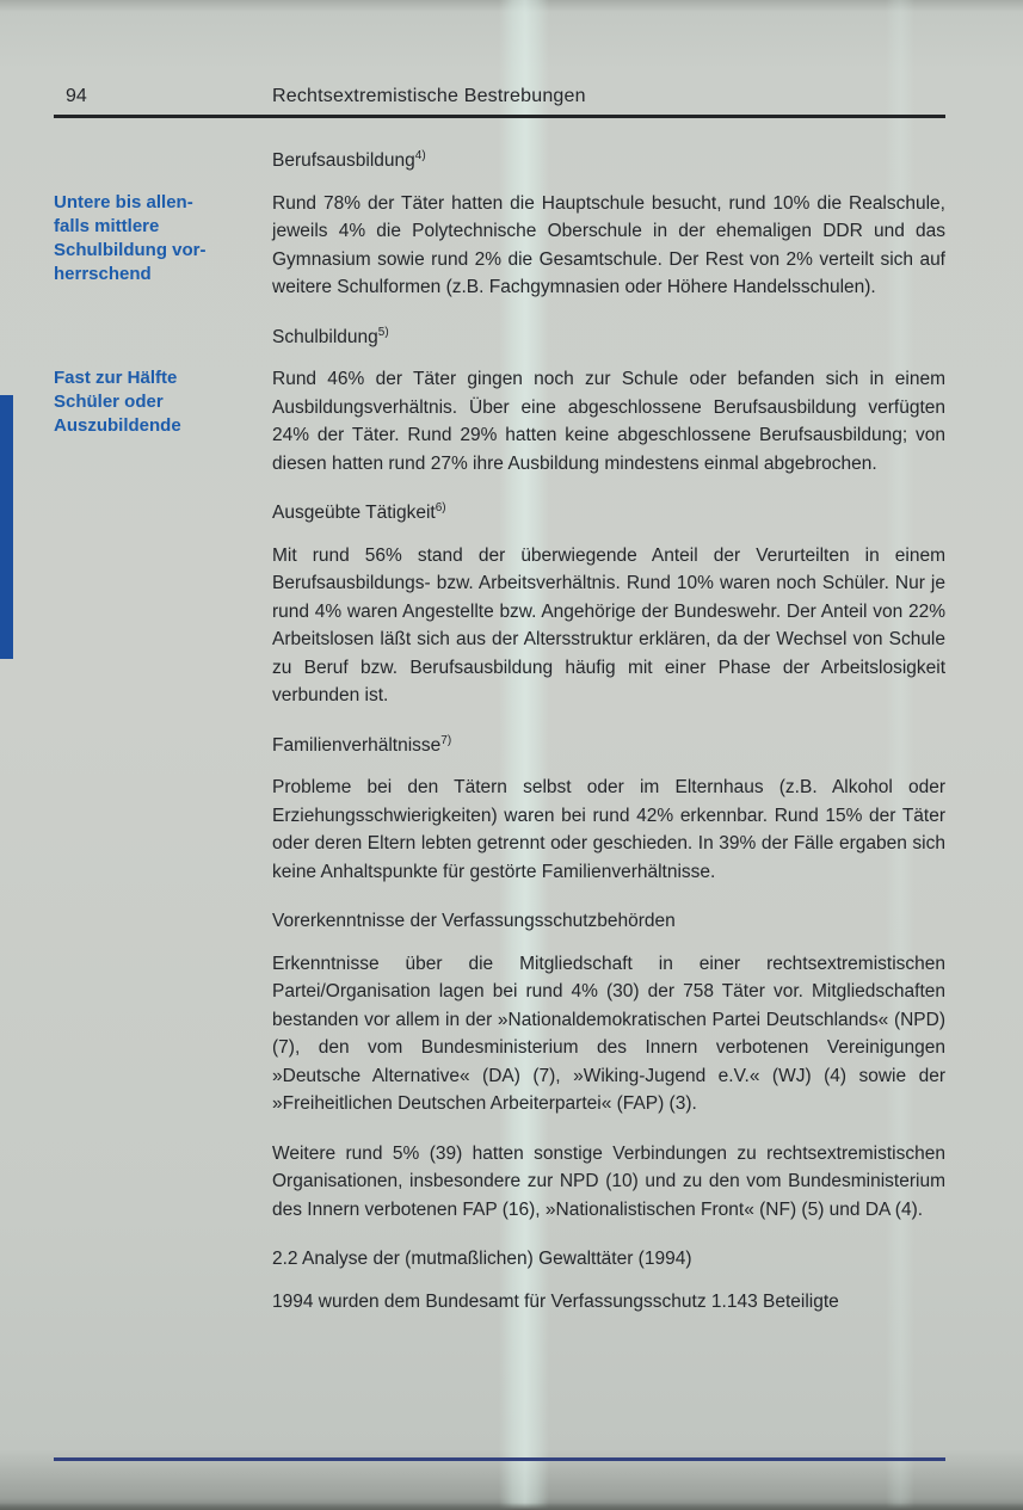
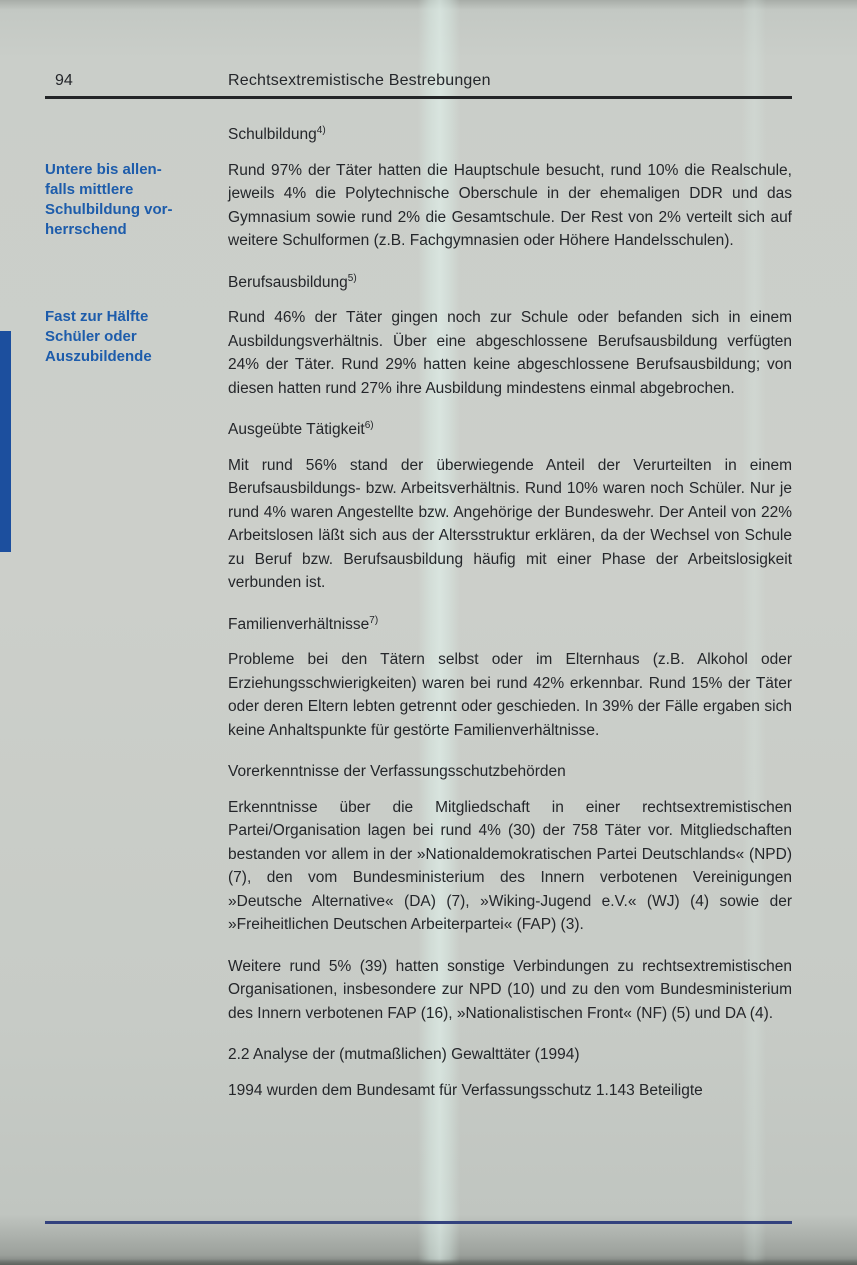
  94
  Rechtsextremistische Bestrebungen
- Berufsausbildung4)
+ Schulbildung4)
  Untere bis allen-
  falls mittlere
  Schulbildung vor-
  herrschend
- Rund 78% der Täter hatten die Hauptschule besucht, rund 10% die Realschule, jeweils 4% die Polytechnische Oberschule in der ehemaligen DDR und das Gymnasium sowie rund 2% die Gesamtschule. Der Rest von 2% verteilt sich auf weitere Schulformen (z.B. Fachgymnasien oder Höhere Handelsschulen).
+ Rund 97% der Täter hatten die Hauptschule besucht, rund 10% die Realschule, jeweils 4% die Polytechnische Oberschule in der ehemaligen DDR und das Gymnasium sowie rund 2% die Gesamtschule. Der Rest von 2% verteilt sich auf weitere Schulformen (z.B. Fachgymnasien oder Höhere Handelsschulen).
- Schulbildung5)
+ Berufsausbildung5)
  Fast zur Hälfte
  Schüler oder
  Auszubildende
  Rund 46% der Täter gingen noch zur Schule oder befanden sich in einem Ausbildungsverhältnis. Über eine abgeschlossene Berufsausbildung verfügten 24% der Täter. Rund 29% hatten keine abgeschlossene Berufsausbildung; von diesen hatten rund 27% ihre Ausbildung mindestens einmal abgebrochen.
  Ausgeübte Tätigkeit6)
  Mit rund 56% stand der überwiegende Anteil der Verurteilten in einem Berufsausbildungs- bzw. Arbeitsverhältnis. Rund 10% waren noch Schüler. Nur je rund 4% waren Angestellte bzw. Angehörige der Bundeswehr. Der Anteil von 22% Arbeitslosen läßt sich aus der Altersstruktur erklären, da der Wechsel von Schule zu Beruf bzw. Berufsausbildung häufig mit einer Phase der Arbeitslosigkeit verbunden ist.
  Familienverhältnisse7)
  Probleme bei den Tätern selbst oder im Elternhaus (z.B. Alkohol oder Erziehungsschwierigkeiten) waren bei rund 42% erkennbar. Rund 15% der Täter oder deren Eltern lebten getrennt oder geschieden. In 39% der Fälle ergaben sich keine Anhaltspunkte für gestörte Familienverhältnisse.
  Vorerkenntnisse der Verfassungsschutzbehörden
  Erkenntnisse über die Mitgliedschaft in einer rechtsextremistischen Partei/Organisation lagen bei rund 4% (30) der 758 Täter vor. Mitgliedschaften bestanden vor allem in der »Nationaldemokratischen Partei Deutschlands« (NPD) (7), den vom Bundesministerium des Innern verbotenen Vereinigungen »Deutsche Alternative« (DA) (7), »Wiking-Jugend e.V.« (WJ) (4) sowie der »Freiheitlichen Deutschen Arbeiterpartei« (FAP) (3).
  Weitere rund 5% (39) hatten sonstige Verbindungen zu rechtsextremistischen Organisationen, insbesondere zur NPD (10) und zu den vom Bundesministerium des Innern verbotenen FAP (16), »Nationalistischen Front« (NF) (5) und DA (4).
  2.2 Analyse der (mutmaßlichen) Gewalttäter (1994)
  1994 wurden dem Bundesamt für Verfassungsschutz 1.143 Beteiligte
